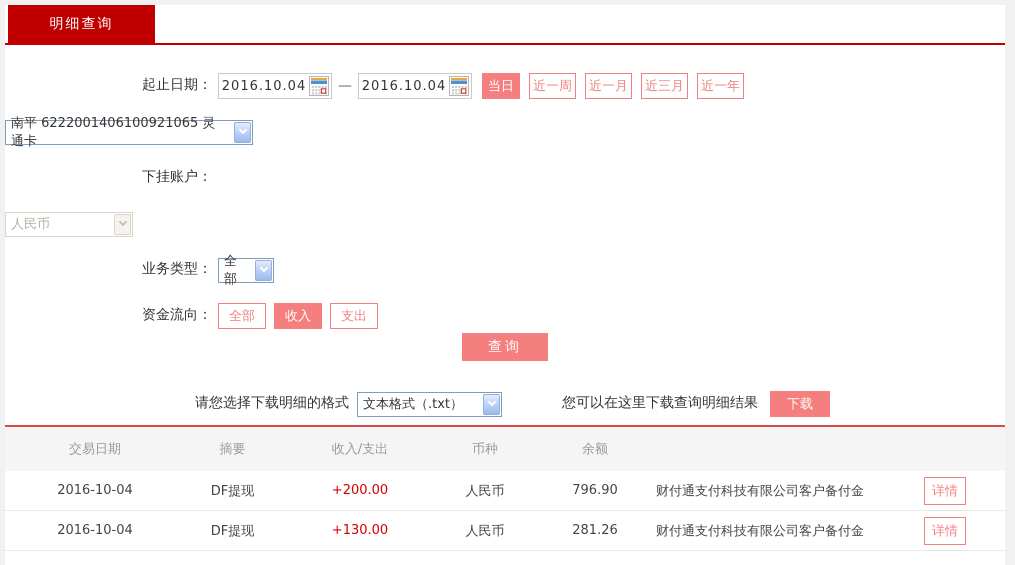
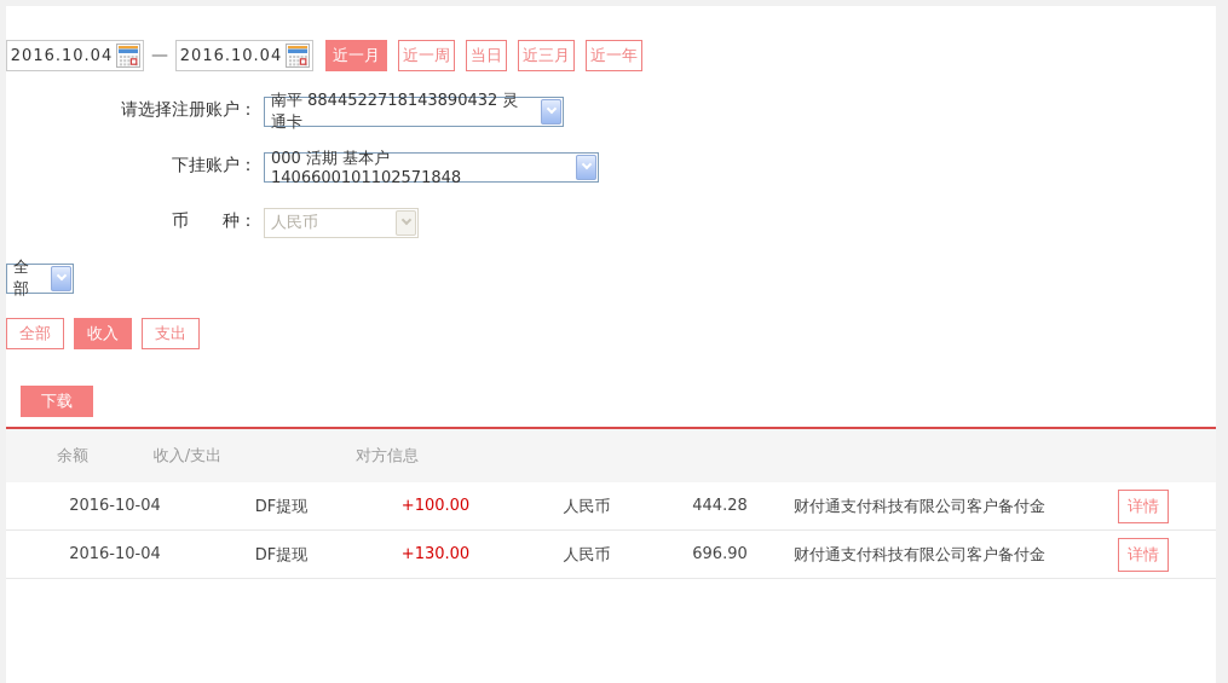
- 明细查询
- 起止日期：
  2016.10.04
  —
  2016.10.04
- 当日
+ 近一月
  近一周
- 近一月
+ 当日
  近三月
  近一年
+ 请选择注册账户：
- 南平 6222001406100921065 灵通卡
+ 南平 8844522718143890432 灵通卡
  下挂账户：
+ 000 活期 基本户 1406600101102571848
+ 币 种：
  人民币
- 业务类型：
  全部
- 资金流向：
  全部
  收入
  支出
- 查询
- 请您选择下载明细的格式
- 文本格式（.txt）
- 您可以在这里下载查询明细结果
  下载
- 交易日期
- 摘要
- 收入/支出
+ 余额
- 币种
- 余额
+ 收入/支出
+ 对方信息
  2016-10-04
  DF提现
- +200.00
+ +100.00
  人民币
- 796.90
+ 444.28
  财付通支付科技有限公司客户备付金
  详情
  2016-10-04
  DF提现
  +130.00
  人民币
- 281.26
+ 696.90
  财付通支付科技有限公司客户备付金
  详情
